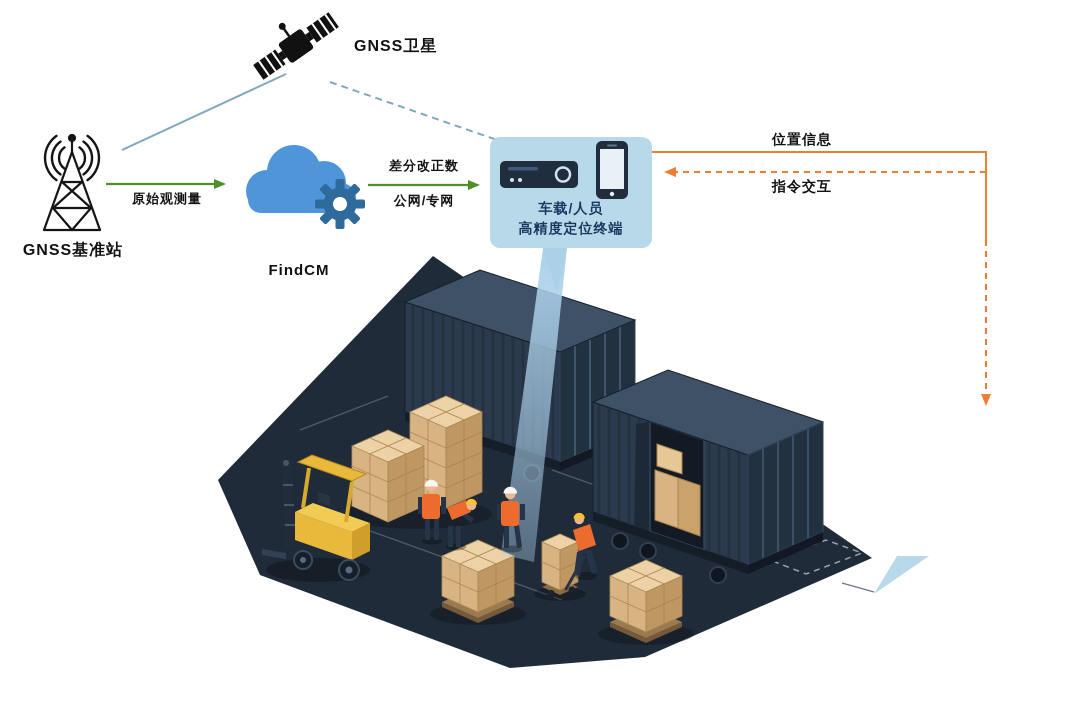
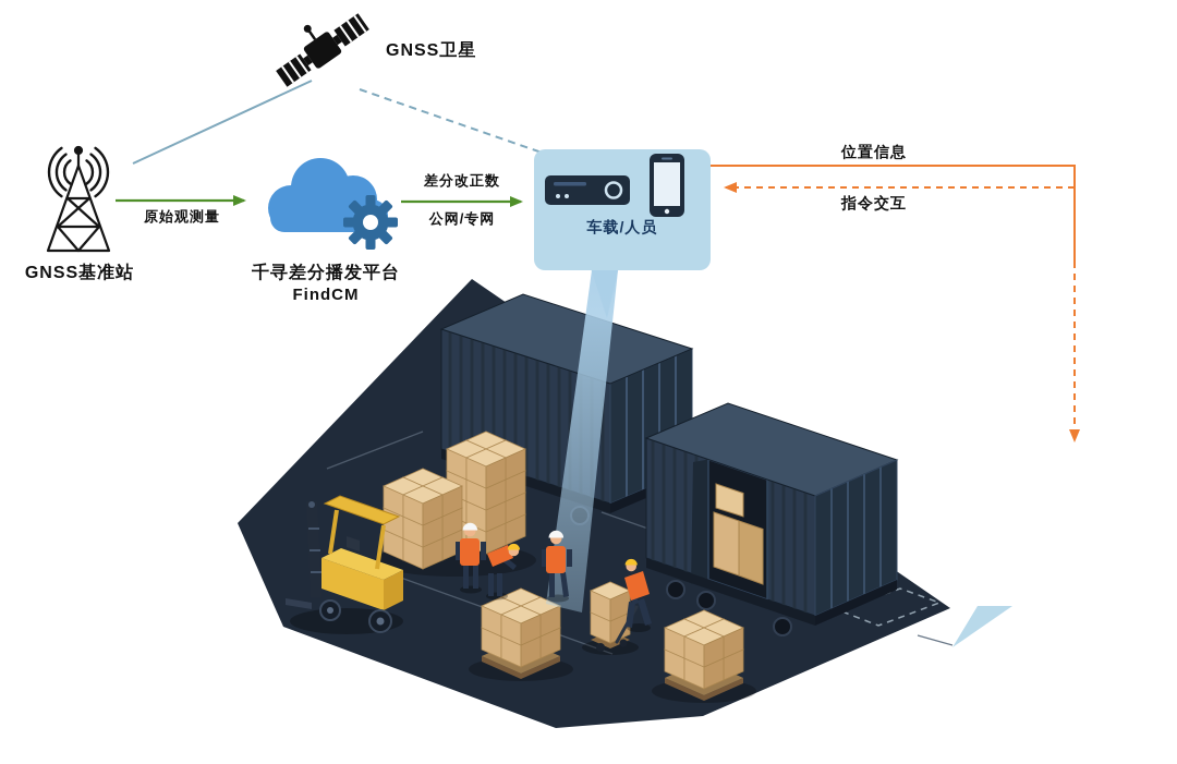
  GNSS卫星
  GNSS基准站
  原始观测量
+ 千寻差分播发平台
  FindCM
  差分改正数
  公网/专网
  位置信息
  指令交互
  车载/人员
- 高精度定位终端
